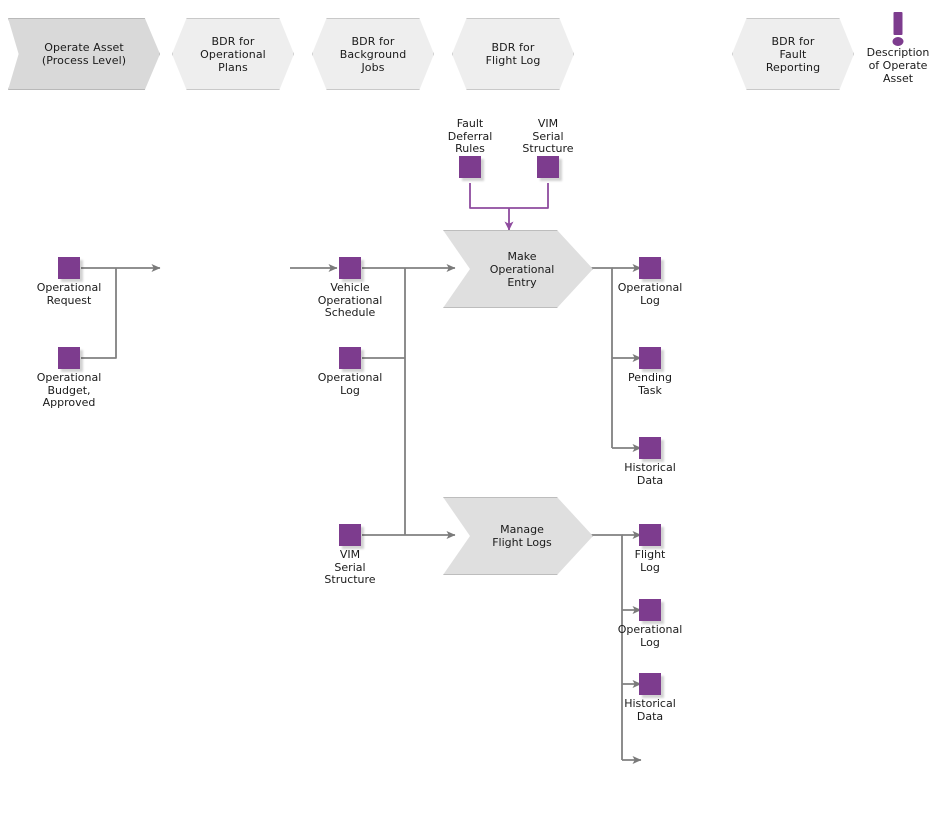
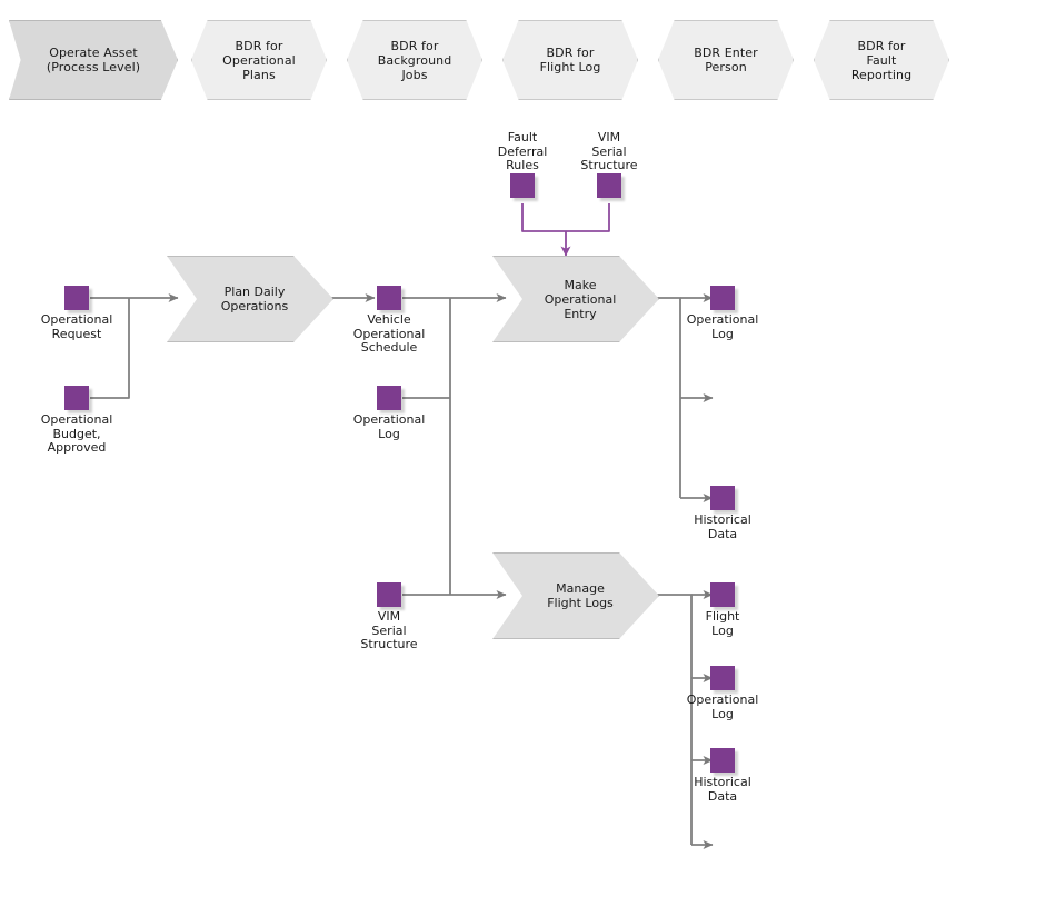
  Operate Asset
  (Process Level)
  BDR for
  Operational
  Plans
  BDR for
  Background
  Jobs
  BDR for
  Flight Log
+ BDR Enter
+ Person
  BDR for
  Fault
  Reporting
- Description
- of Operate
- Asset
  Fault
  Deferral
  Rules
  VIM
  Serial
  Structure
  Operational
  Request
  Operational
  Budget,
  Approved
  Vehicle
  Operational
  Schedule
  Operational
  Log
  VIM
  Serial
  Structure
+ Plan Daily
+ Operations
  Make
  Operational
  Entry
  Manage
  Flight Logs
  Operational
  Log
- Pending
- Task
  Historical
  Data
  Flight
  Log
  Operational
  Log
  Historical
  Data
